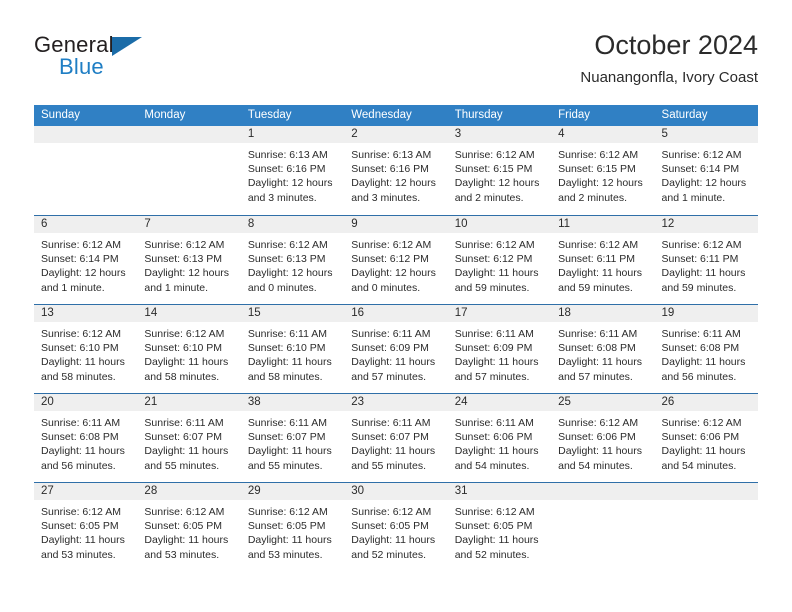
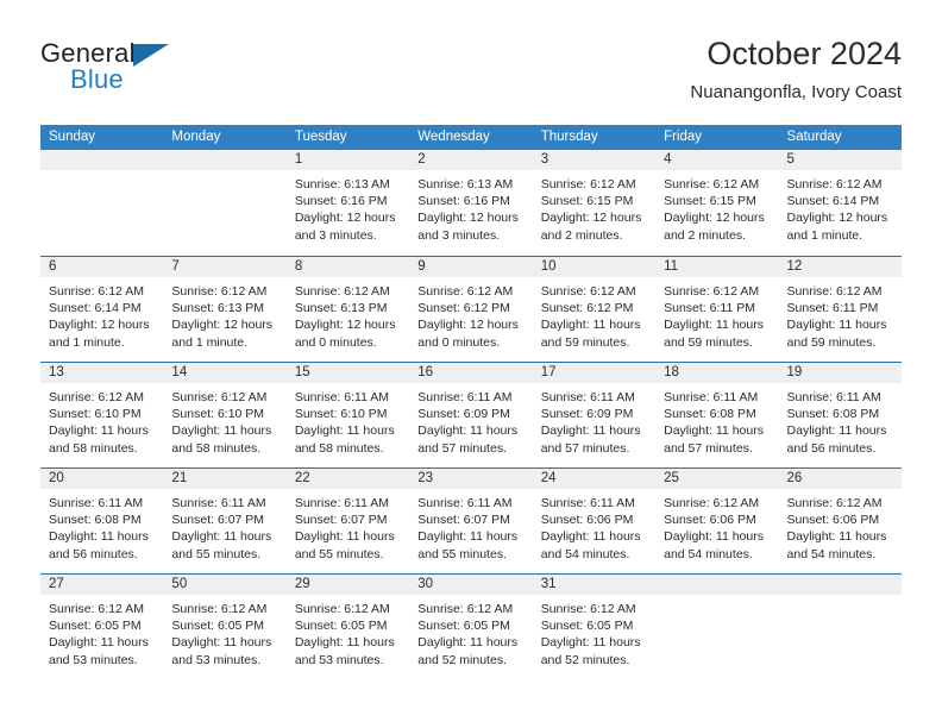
  General
  Blue
  October 2024
  Nuanangonfla, Ivory Coast
  Sunday
  Monday
  Tuesday
  Wednesday
  Thursday
  Friday
  Saturday
  1
  Sunrise: 6:13 AM
  Sunset: 6:16 PM
  Daylight: 12 hours and 3 minutes.
  2
  Sunrise: 6:13 AM
  Sunset: 6:16 PM
  Daylight: 12 hours and 3 minutes.
  3
  Sunrise: 6:12 AM
  Sunset: 6:15 PM
  Daylight: 12 hours and 2 minutes.
  4
  Sunrise: 6:12 AM
  Sunset: 6:15 PM
  Daylight: 12 hours and 2 minutes.
  5
  Sunrise: 6:12 AM
  Sunset: 6:14 PM
  Daylight: 12 hours and 1 minute.
  6
  Sunrise: 6:12 AM
  Sunset: 6:14 PM
  Daylight: 12 hours and 1 minute.
  7
  Sunrise: 6:12 AM
  Sunset: 6:13 PM
  Daylight: 12 hours and 1 minute.
  8
  Sunrise: 6:12 AM
  Sunset: 6:13 PM
  Daylight: 12 hours and 0 minutes.
  9
  Sunrise: 6:12 AM
  Sunset: 6:12 PM
  Daylight: 12 hours and 0 minutes.
  10
  Sunrise: 6:12 AM
  Sunset: 6:12 PM
  Daylight: 11 hours and 59 minutes.
  11
  Sunrise: 6:12 AM
  Sunset: 6:11 PM
  Daylight: 11 hours and 59 minutes.
  12
  Sunrise: 6:12 AM
  Sunset: 6:11 PM
  Daylight: 11 hours and 59 minutes.
  13
  Sunrise: 6:12 AM
  Sunset: 6:10 PM
  Daylight: 11 hours and 58 minutes.
  14
  Sunrise: 6:12 AM
  Sunset: 6:10 PM
  Daylight: 11 hours and 58 minutes.
  15
  Sunrise: 6:11 AM
  Sunset: 6:10 PM
  Daylight: 11 hours and 58 minutes.
  16
  Sunrise: 6:11 AM
  Sunset: 6:09 PM
  Daylight: 11 hours and 57 minutes.
  17
  Sunrise: 6:11 AM
  Sunset: 6:09 PM
  Daylight: 11 hours and 57 minutes.
  18
  Sunrise: 6:11 AM
  Sunset: 6:08 PM
  Daylight: 11 hours and 57 minutes.
  19
  Sunrise: 6:11 AM
  Sunset: 6:08 PM
  Daylight: 11 hours and 56 minutes.
  20
  Sunrise: 6:11 AM
  Sunset: 6:08 PM
  Daylight: 11 hours and 56 minutes.
  21
  Sunrise: 6:11 AM
  Sunset: 6:07 PM
  Daylight: 11 hours and 55 minutes.
- 38
+ 22
  Sunrise: 6:11 AM
  Sunset: 6:07 PM
  Daylight: 11 hours and 55 minutes.
  23
  Sunrise: 6:11 AM
  Sunset: 6:07 PM
  Daylight: 11 hours and 55 minutes.
  24
  Sunrise: 6:11 AM
  Sunset: 6:06 PM
  Daylight: 11 hours and 54 minutes.
  25
  Sunrise: 6:12 AM
  Sunset: 6:06 PM
  Daylight: 11 hours and 54 minutes.
  26
  Sunrise: 6:12 AM
  Sunset: 6:06 PM
  Daylight: 11 hours and 54 minutes.
  27
  Sunrise: 6:12 AM
  Sunset: 6:05 PM
  Daylight: 11 hours and 53 minutes.
- 28
+ 50
  Sunrise: 6:12 AM
  Sunset: 6:05 PM
  Daylight: 11 hours and 53 minutes.
  29
  Sunrise: 6:12 AM
  Sunset: 6:05 PM
  Daylight: 11 hours and 53 minutes.
  30
  Sunrise: 6:12 AM
  Sunset: 6:05 PM
  Daylight: 11 hours and 52 minutes.
  31
  Sunrise: 6:12 AM
  Sunset: 6:05 PM
  Daylight: 11 hours and 52 minutes.
